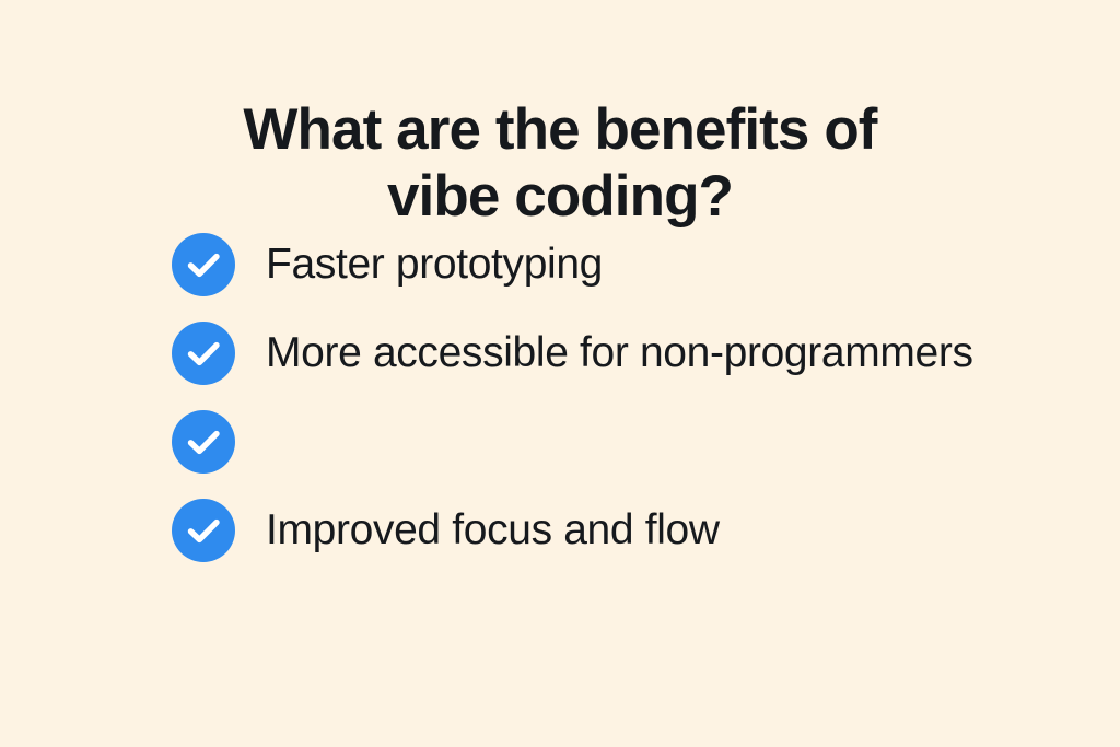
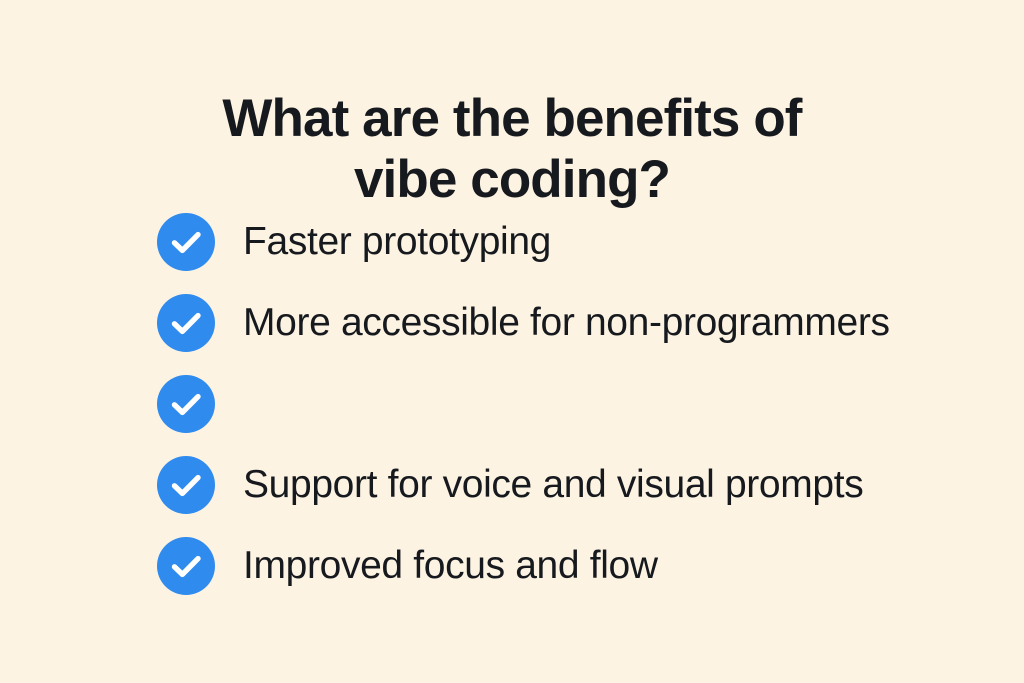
  What are the benefits of
  vibe coding?
  Faster prototyping
  More accessible for non-programmers
+ Support for voice and visual prompts
  Improved focus and flow
